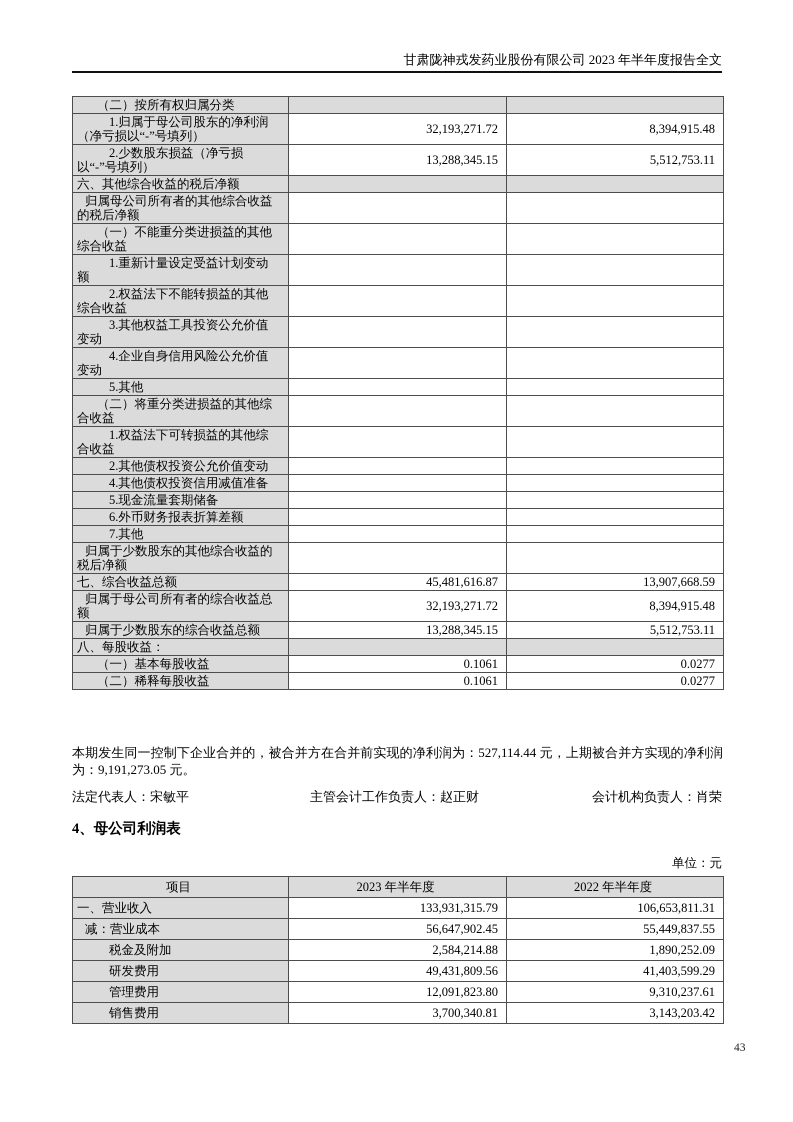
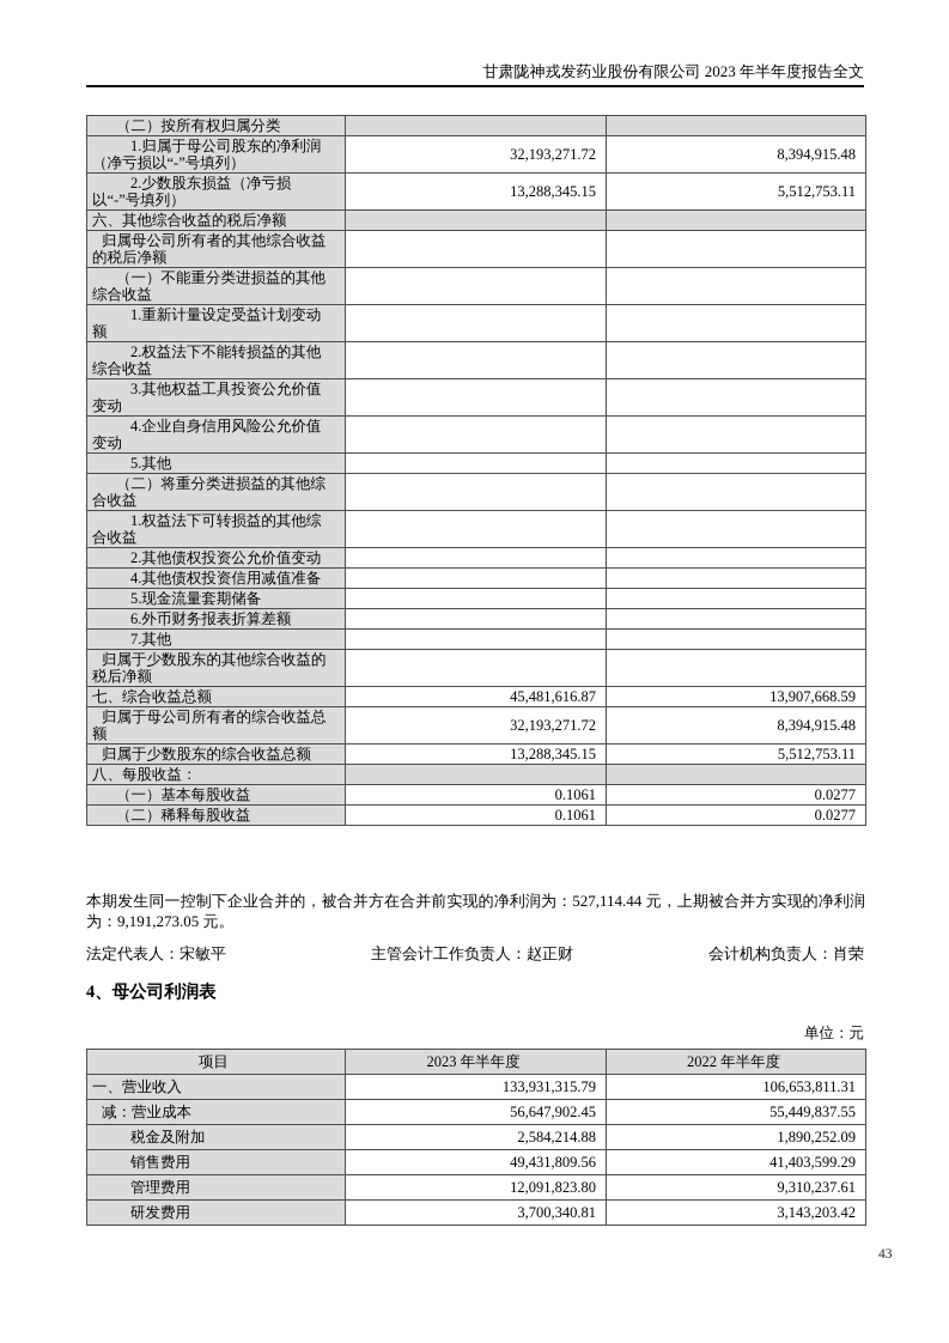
  甘肃陇神戎发药业股份有限公司 2023 年半年度报告全文
  （二）按所有权归属分类
  1.归属于母公司股东的净利润（净亏损以“-”号填列）	32,193,271.72	8,394,915.48
  2.少数股东损益（净亏损以“-”号填列）	13,288,345.15	5,512,753.11
  六、其他综合收益的税后净额
  归属母公司所有者的其他综合收益的税后净额
  （一）不能重分类进损益的其他综合收益
  1.重新计量设定受益计划变动额
  2.权益法下不能转损益的其他综合收益
  3.其他权益工具投资公允价值变动
  4.企业自身信用风险公允价值变动
  5.其他
  （二）将重分类进损益的其他综合收益
  1.权益法下可转损益的其他综合收益
  2.其他债权投资公允价值变动
  4.其他债权投资信用减值准备
  5.现金流量套期储备
  6.外币财务报表折算差额
  7.其他
  归属于少数股东的其他综合收益的税后净额
  七、综合收益总额	45,481,616.87	13,907,668.59
  归属于母公司所有者的综合收益总额	32,193,271.72	8,394,915.48
  归属于少数股东的综合收益总额	13,288,345.15	5,512,753.11
  八、每股收益：
  （一）基本每股收益	0.1061	0.0277
  （二）稀释每股收益	0.1061	0.0277
  本期发生同一控制下企业合并的，被合并方在合并前实现的净利润为：527,114.44 元，上期被合并方实现的净利润为：9,191,273.05 元。
  法定代表人：宋敏平
  主管会计工作负责人：赵正财
  会计机构负责人：肖荣
  4、母公司利润表
  单位：元
  项目	2023 年半年度	2022 年半年度
  一、营业收入	133,931,315.79	106,653,811.31
  减：营业成本	56,647,902.45	55,449,837.55
  税金及附加	2,584,214.88	1,890,252.09
- 研发费用	49,431,809.56	41,403,599.29
+ 销售费用	49,431,809.56	41,403,599.29
  管理费用	12,091,823.80	9,310,237.61
- 销售费用	3,700,340.81	3,143,203.42
+ 研发费用	3,700,340.81	3,143,203.42
  43
